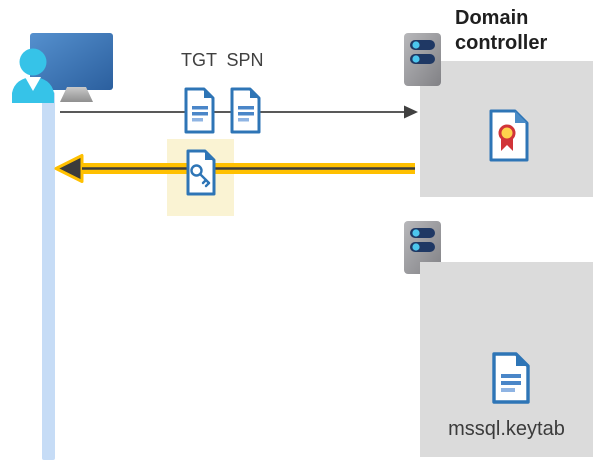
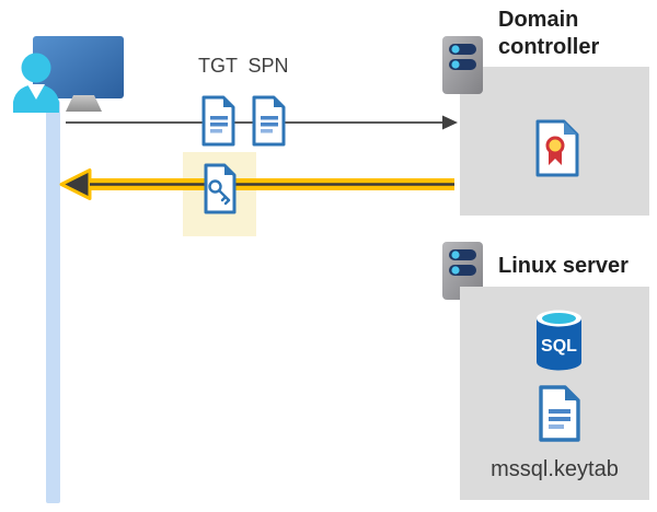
  TGT
  SPN
  Domain
  controller
+ Linux server
+ SQL
  mssql.keytab
